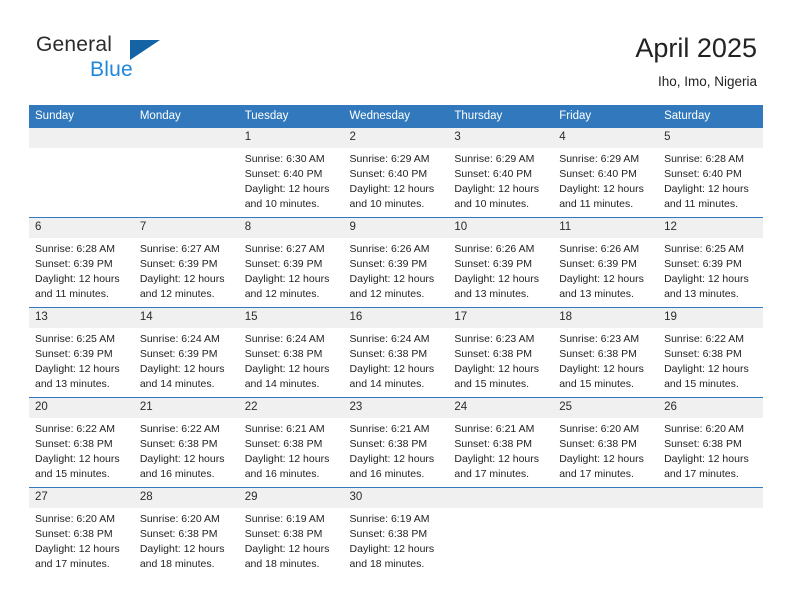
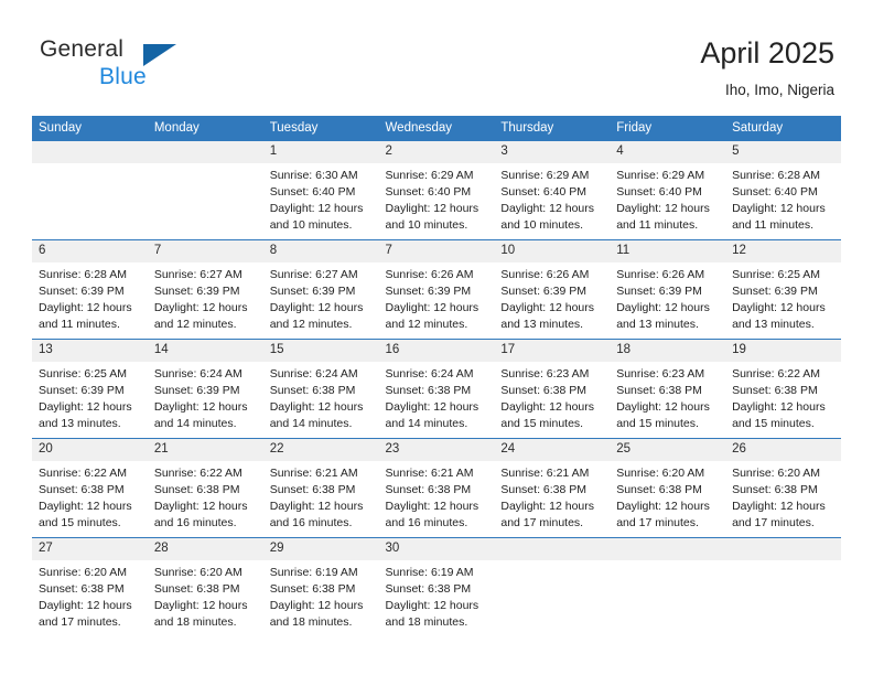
  General
  Blue
  April 2025
  Iho, Imo, Nigeria
  Sunday	Monday	Tuesday	Wednesday	Thursday	Friday	Saturday
  		1Sunrise: 6:30 AMSunset: 6:40 PMDaylight: 12 hoursand 10 minutes.	2Sunrise: 6:29 AMSunset: 6:40 PMDaylight: 12 hoursand 10 minutes.	3Sunrise: 6:29 AMSunset: 6:40 PMDaylight: 12 hoursand 10 minutes.	4Sunrise: 6:29 AMSunset: 6:40 PMDaylight: 12 hoursand 11 minutes.	5Sunrise: 6:28 AMSunset: 6:40 PMDaylight: 12 hoursand 11 minutes.
- 6Sunrise: 6:28 AMSunset: 6:39 PMDaylight: 12 hoursand 11 minutes.	7Sunrise: 6:27 AMSunset: 6:39 PMDaylight: 12 hoursand 12 minutes.	8Sunrise: 6:27 AMSunset: 6:39 PMDaylight: 12 hoursand 12 minutes.	9Sunrise: 6:26 AMSunset: 6:39 PMDaylight: 12 hoursand 12 minutes.	10Sunrise: 6:26 AMSunset: 6:39 PMDaylight: 12 hoursand 13 minutes.	11Sunrise: 6:26 AMSunset: 6:39 PMDaylight: 12 hoursand 13 minutes.	12Sunrise: 6:25 AMSunset: 6:39 PMDaylight: 12 hoursand 13 minutes.
+ 6Sunrise: 6:28 AMSunset: 6:39 PMDaylight: 12 hoursand 11 minutes.	7Sunrise: 6:27 AMSunset: 6:39 PMDaylight: 12 hoursand 12 minutes.	8Sunrise: 6:27 AMSunset: 6:39 PMDaylight: 12 hoursand 12 minutes.	7Sunrise: 6:26 AMSunset: 6:39 PMDaylight: 12 hoursand 12 minutes.	10Sunrise: 6:26 AMSunset: 6:39 PMDaylight: 12 hoursand 13 minutes.	11Sunrise: 6:26 AMSunset: 6:39 PMDaylight: 12 hoursand 13 minutes.	12Sunrise: 6:25 AMSunset: 6:39 PMDaylight: 12 hoursand 13 minutes.
  13Sunrise: 6:25 AMSunset: 6:39 PMDaylight: 12 hoursand 13 minutes.	14Sunrise: 6:24 AMSunset: 6:39 PMDaylight: 12 hoursand 14 minutes.	15Sunrise: 6:24 AMSunset: 6:38 PMDaylight: 12 hoursand 14 minutes.	16Sunrise: 6:24 AMSunset: 6:38 PMDaylight: 12 hoursand 14 minutes.	17Sunrise: 6:23 AMSunset: 6:38 PMDaylight: 12 hoursand 15 minutes.	18Sunrise: 6:23 AMSunset: 6:38 PMDaylight: 12 hoursand 15 minutes.	19Sunrise: 6:22 AMSunset: 6:38 PMDaylight: 12 hoursand 15 minutes.
  20Sunrise: 6:22 AMSunset: 6:38 PMDaylight: 12 hoursand 15 minutes.	21Sunrise: 6:22 AMSunset: 6:38 PMDaylight: 12 hoursand 16 minutes.	22Sunrise: 6:21 AMSunset: 6:38 PMDaylight: 12 hoursand 16 minutes.	23Sunrise: 6:21 AMSunset: 6:38 PMDaylight: 12 hoursand 16 minutes.	24Sunrise: 6:21 AMSunset: 6:38 PMDaylight: 12 hoursand 17 minutes.	25Sunrise: 6:20 AMSunset: 6:38 PMDaylight: 12 hoursand 17 minutes.	26Sunrise: 6:20 AMSunset: 6:38 PMDaylight: 12 hoursand 17 minutes.
  27Sunrise: 6:20 AMSunset: 6:38 PMDaylight: 12 hoursand 17 minutes.	28Sunrise: 6:20 AMSunset: 6:38 PMDaylight: 12 hoursand 18 minutes.	29Sunrise: 6:19 AMSunset: 6:38 PMDaylight: 12 hoursand 18 minutes.	30Sunrise: 6:19 AMSunset: 6:38 PMDaylight: 12 hoursand 18 minutes.
